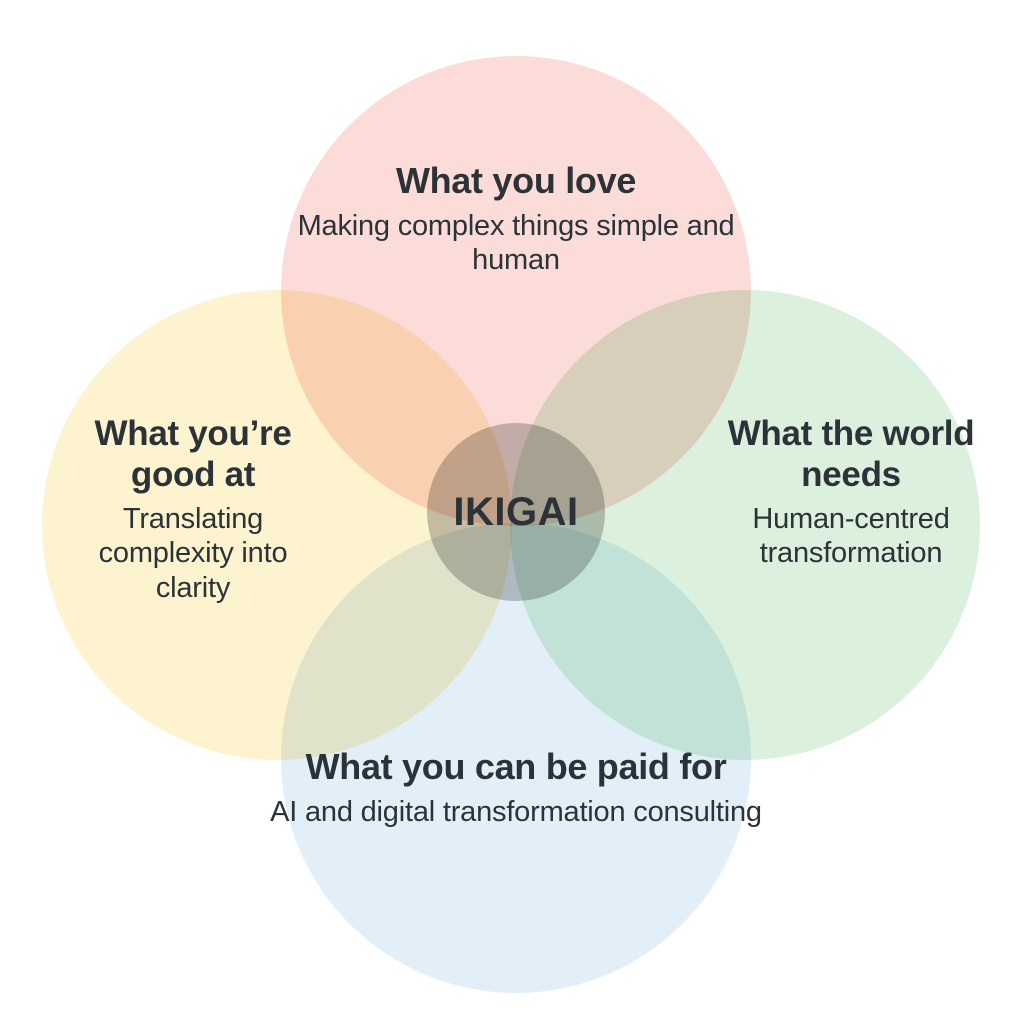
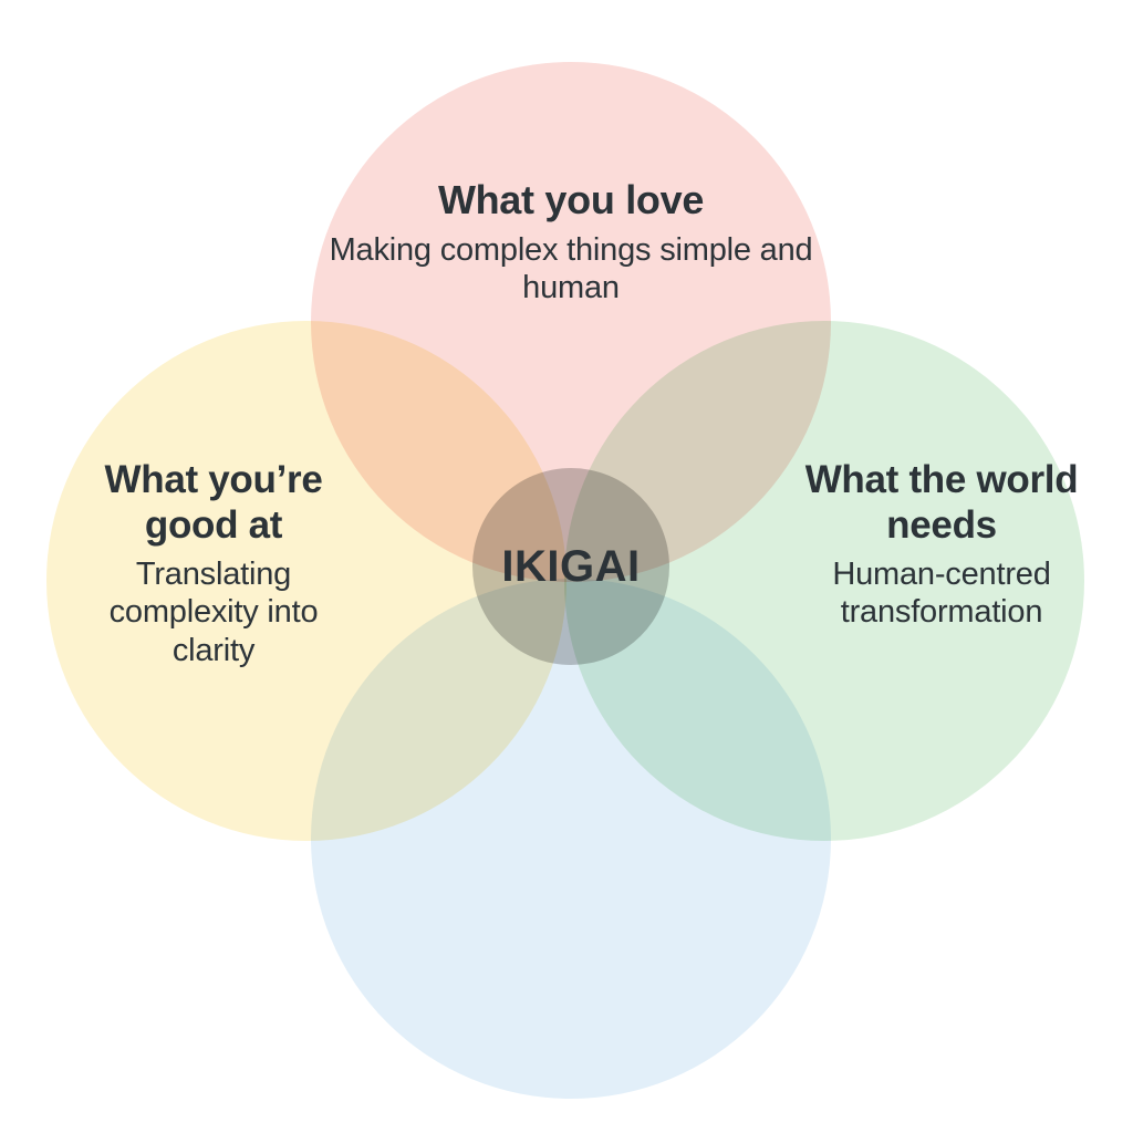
  What you love
  Making complex things simple and human
  What you’re good at
  Translating complexity into clarity
  What the world needs
  Human-centred transformation
- What you can be paid for
- AI and digital transformation consulting
  IKIGAI
